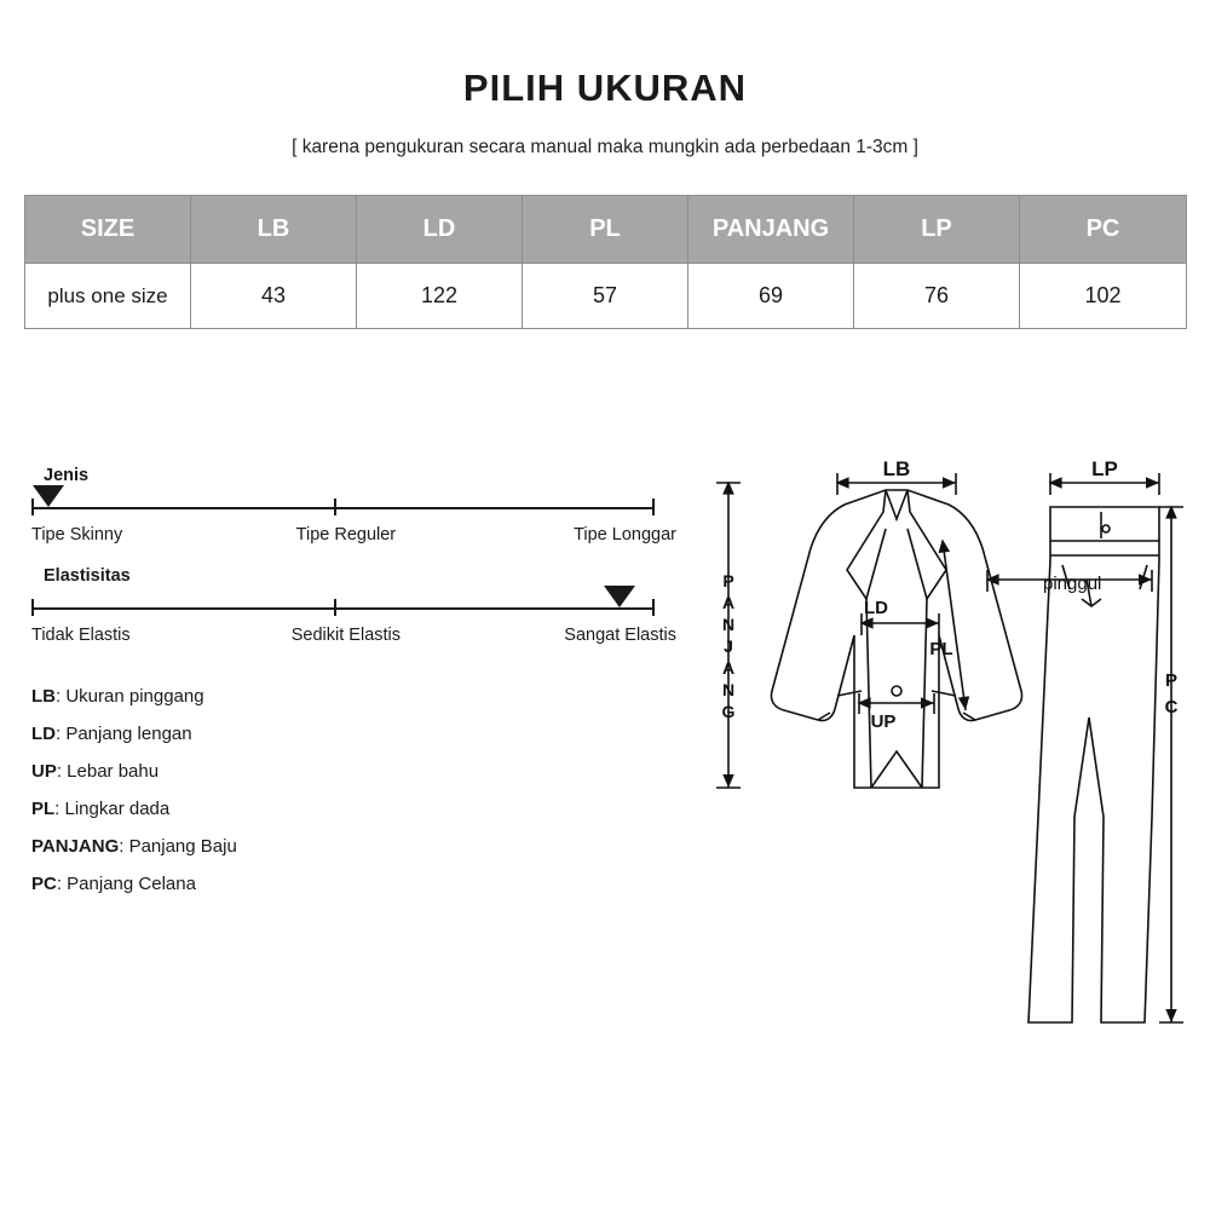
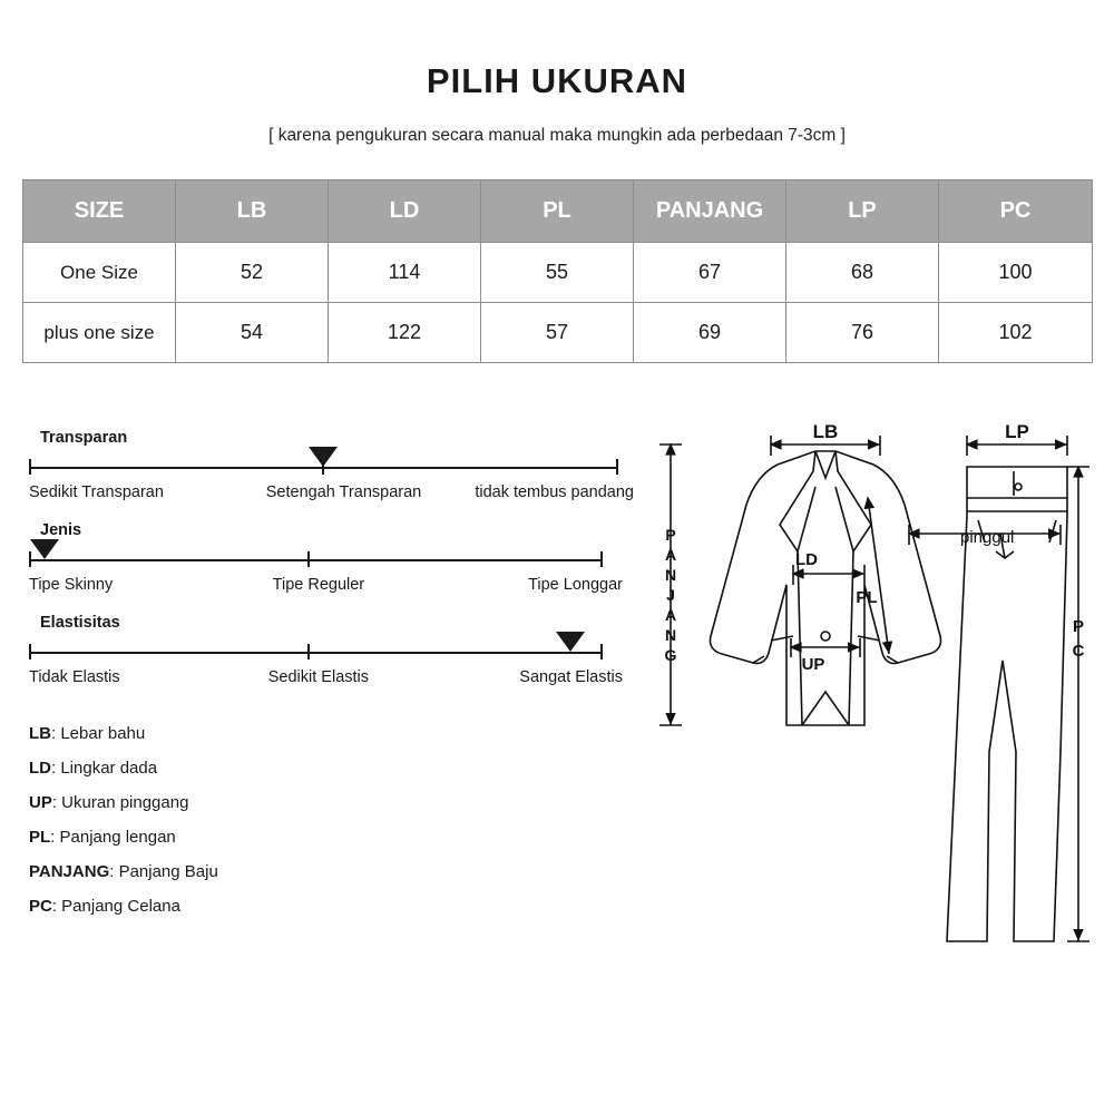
  PILIH UKURAN
- [ karena pengukuran secara manual maka mungkin ada perbedaan 1-3cm ]
+ [ karena pengukuran secara manual maka mungkin ada perbedaan 7-3cm ]
  SIZE	LB	LD	PL	PANJANG	LP	PC
+ One Size	52	114	55	67	68	100
- plus one size	43	122	57	69	76	102
+ plus one size	54	122	57	69	76	102
+ Transparan
+ Sedikit Transparan
+ Setengah Transparan
+ tidak tembus pandang
  Jenis
  Tipe Skinny
  Tipe Reguler
  Tipe Longgar
  Elastisitas
  Tidak Elastis
  Sedikit Elastis
  Sangat Elastis
- LB: Ukuran pinggang
+ LB: Lebar bahu
- LD: Panjang lengan
+ LD: Lingkar dada
- UP: Lebar bahu
+ UP: Ukuran pinggang
- PL: Lingkar dada
+ PL: Panjang lengan
  PANJANG: Panjang Baju
  PC: Panjang Celana
  LB
  LP
  LD
  PL
  UP
  pinggul
  P
  C
  P
  A
  N
  J
  A
  N
  G
